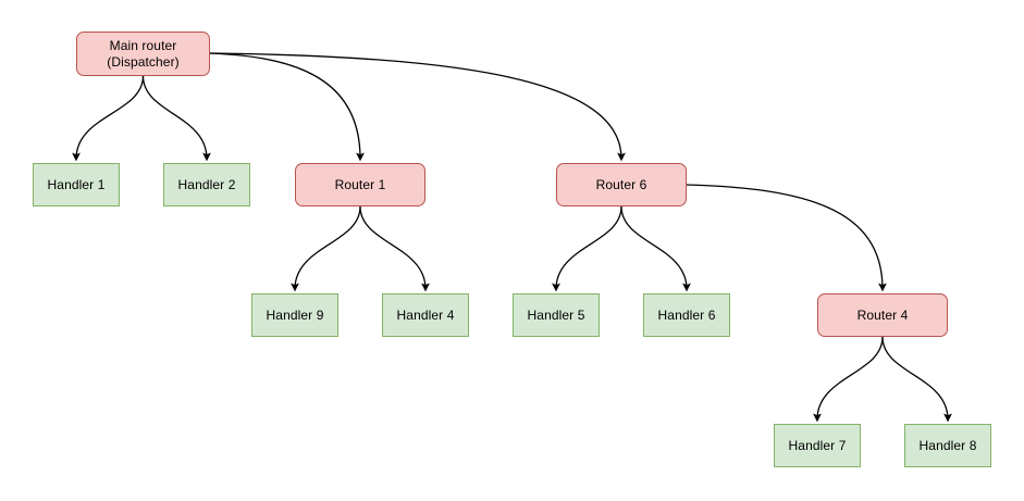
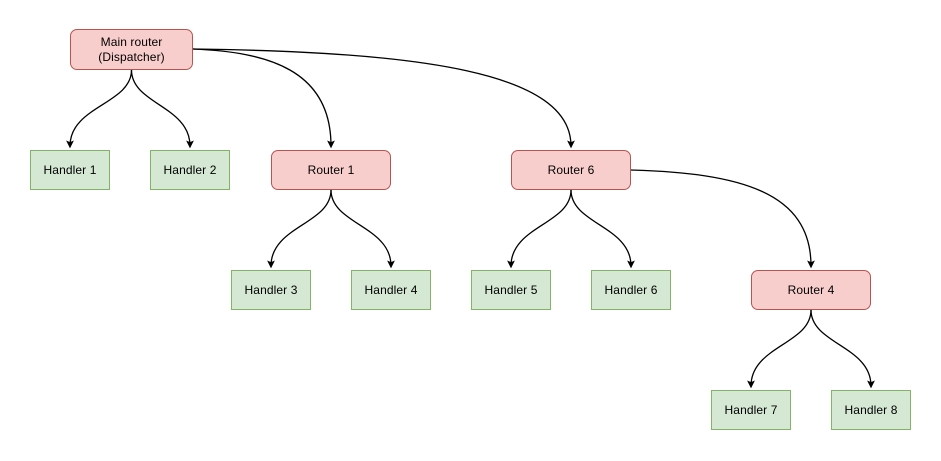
  Main router
  (Dispatcher)
  Handler 1
  Handler 2
  Router 1
  Router 6
- Handler 9
+ Handler 3
  Handler 4
  Handler 5
  Handler 6
  Router 4
  Handler 7
  Handler 8
